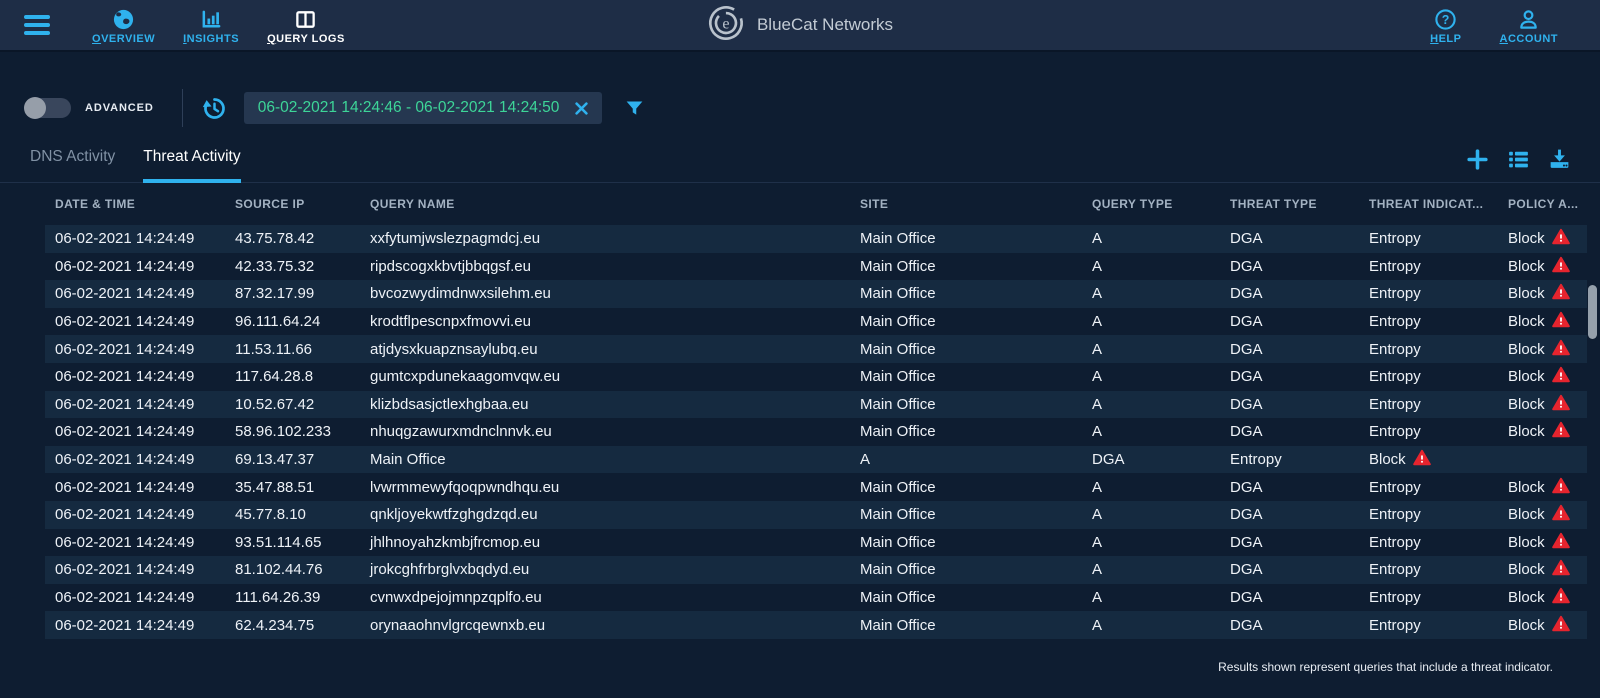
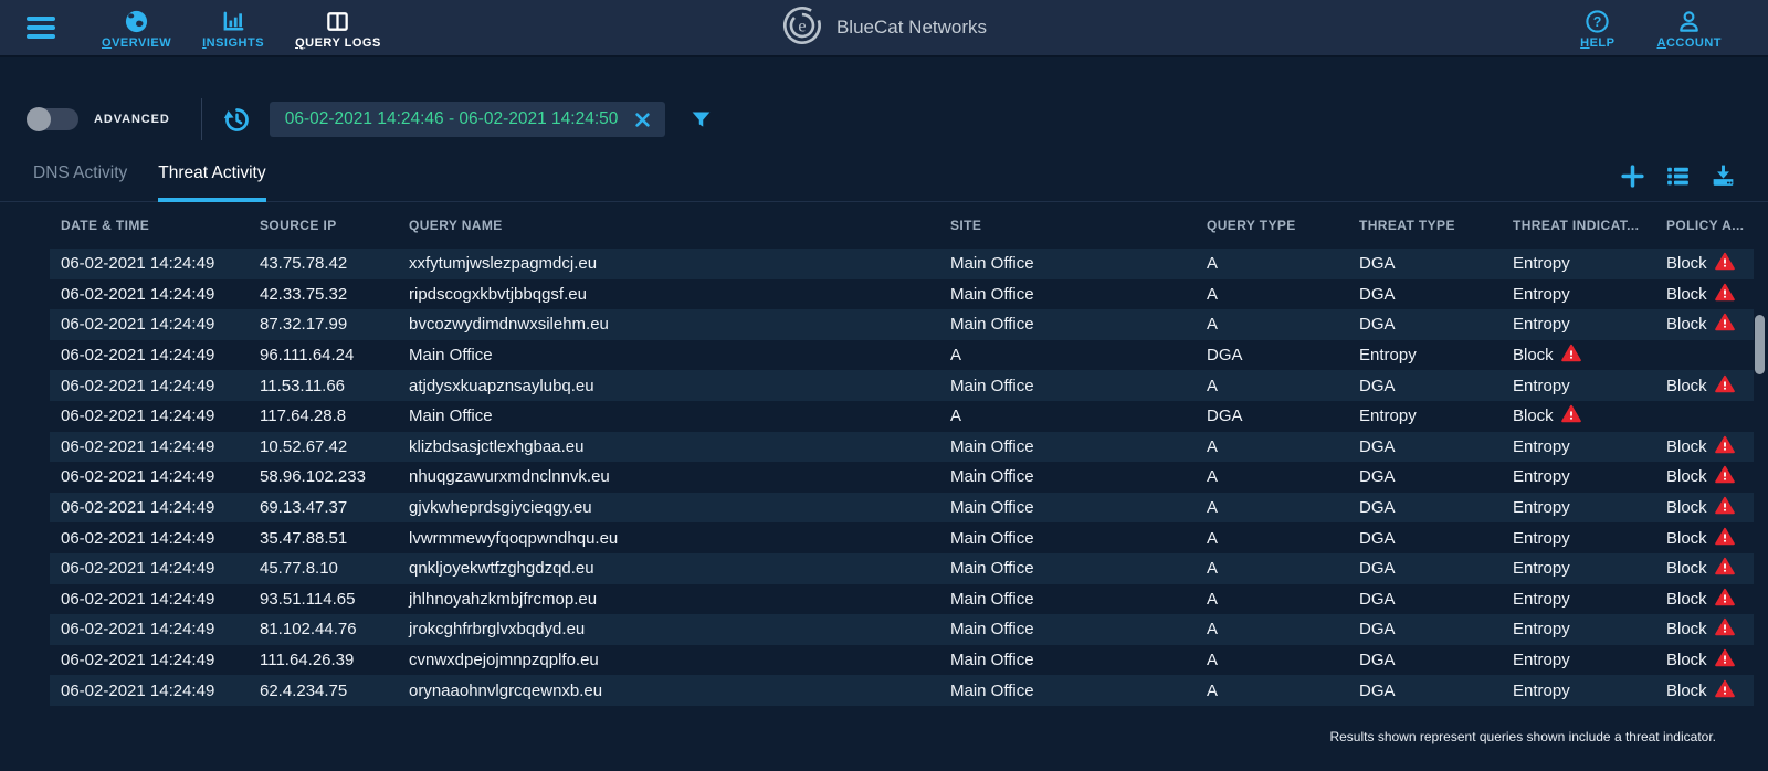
  OVERVIEW
  INSIGHTS
  QUERY LOGS
  e
  BlueCat Networks
  ?
  HELP
  ACCOUNT
  ADVANCED
  06-02-2021 14:24:46 - 06-02-2021 14:24:50
  DNS Activity
  Threat Activity
  DATE & TIME
  SOURCE IP
  QUERY NAME
  SITE
  QUERY TYPE
  THREAT TYPE
  THREAT INDICAT...
  POLICY A...
  06-02-2021 14:24:49
  43.75.78.42
  xxfytumjwslezpagmdcj.eu
  Main Office
  A
  DGA
  Entropy
  Block
  06-02-2021 14:24:49
  42.33.75.32
  ripdscogxkbvtjbbqgsf.eu
  Main Office
  A
  DGA
  Entropy
  Block
  06-02-2021 14:24:49
  87.32.17.99
  bvcozwydimdnwxsilehm.eu
  Main Office
  A
  DGA
  Entropy
  Block
  06-02-2021 14:24:49
  96.111.64.24
- krodtflpescnpxfmovvi.eu
  Main Office
  A
  DGA
  Entropy
  Block
  06-02-2021 14:24:49
  11.53.11.66
  atjdysxkuapznsaylubq.eu
  Main Office
  A
  DGA
  Entropy
  Block
  06-02-2021 14:24:49
  117.64.28.8
- gumtcxpdunekaagomvqw.eu
  Main Office
  A
  DGA
  Entropy
  Block
  06-02-2021 14:24:49
  10.52.67.42
  klizbdsasjctlexhgbaa.eu
  Main Office
  A
  DGA
  Entropy
  Block
  06-02-2021 14:24:49
  58.96.102.233
  nhuqgzawurxmdnclnnvk.eu
  Main Office
  A
  DGA
  Entropy
  Block
  06-02-2021 14:24:49
  69.13.47.37
+ gjvkwheprdsgiycieqgy.eu
  Main Office
  A
  DGA
  Entropy
  Block
  06-02-2021 14:24:49
  35.47.88.51
  lvwrmmewyfqoqpwndhqu.eu
  Main Office
  A
  DGA
  Entropy
  Block
  06-02-2021 14:24:49
  45.77.8.10
  qnkljoyekwtfzghgdzqd.eu
  Main Office
  A
  DGA
  Entropy
  Block
  06-02-2021 14:24:49
  93.51.114.65
  jhlhnoyahzkmbjfrcmop.eu
  Main Office
  A
  DGA
  Entropy
  Block
  06-02-2021 14:24:49
  81.102.44.76
  jrokcghfrbrglvxbqdyd.eu
  Main Office
  A
  DGA
  Entropy
  Block
  06-02-2021 14:24:49
  111.64.26.39
  cvnwxdpejojmnpzqplfo.eu
  Main Office
  A
  DGA
  Entropy
  Block
  06-02-2021 14:24:49
  62.4.234.75
  orynaaohnvlgrcqewnxb.eu
  Main Office
  A
  DGA
  Entropy
  Block
- Results shown represent queries that include a threat indicator.
+ Results shown represent queries shown include a threat indicator.
